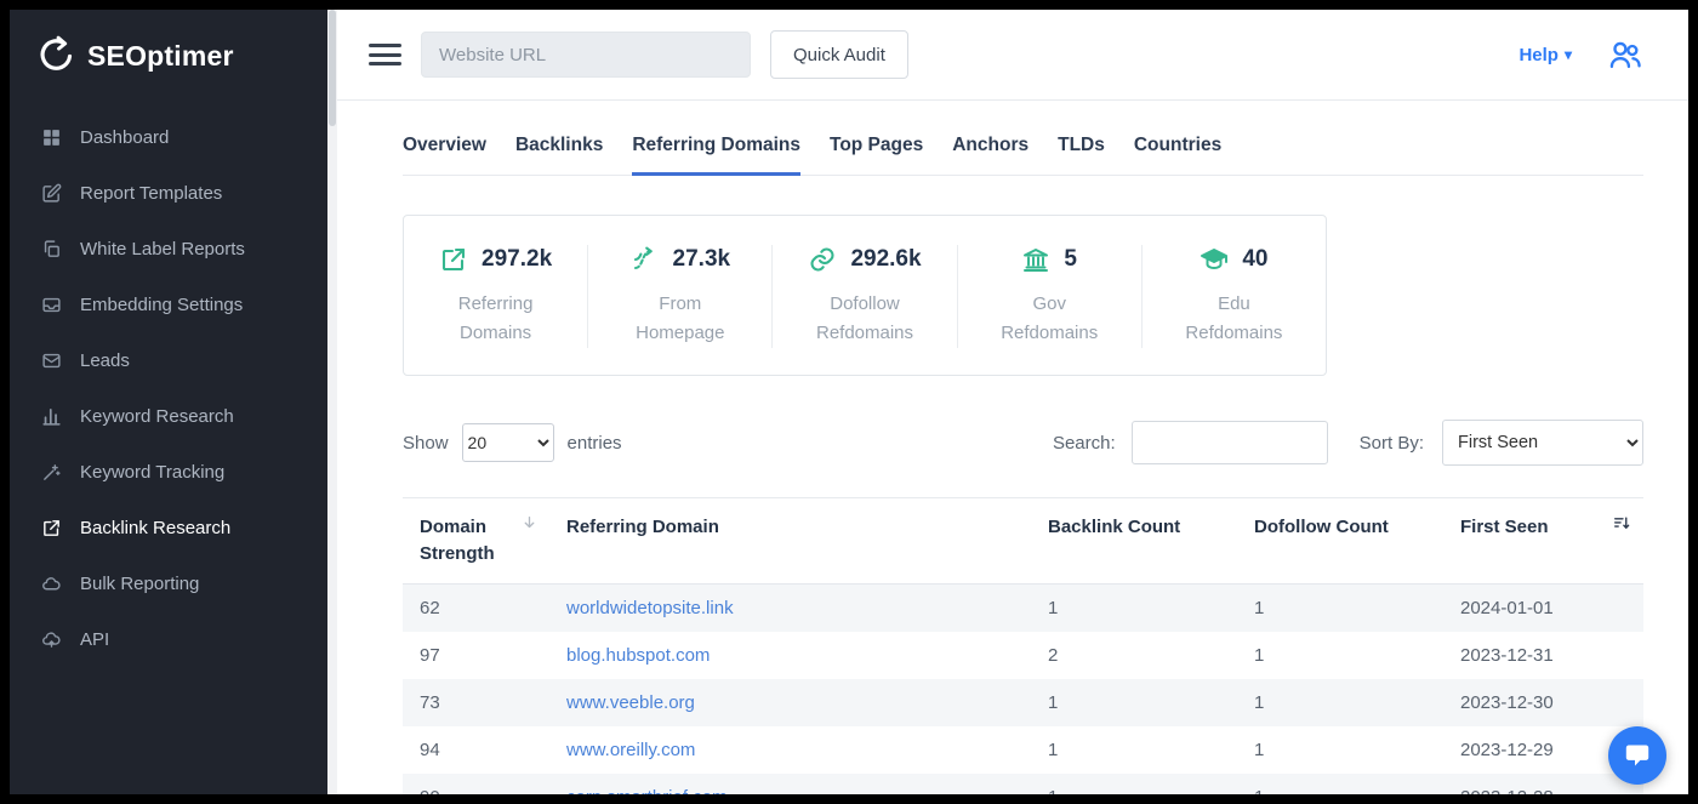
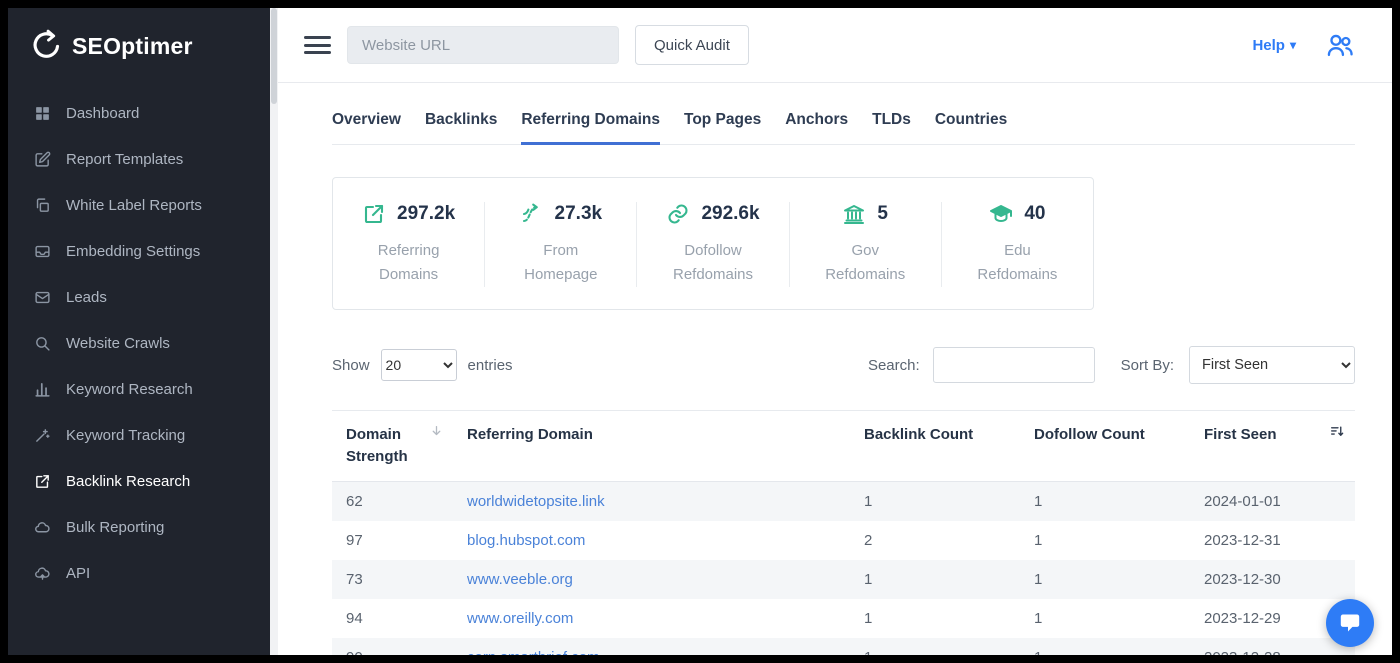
  SEOptimer
  Dashboard
  Report Templates
  White Label Reports
  Embedding Settings
  Leads
+ Website Crawls
  Keyword Research
  Keyword Tracking
  Backlink Research
  Bulk Reporting
  API
  Website URL
  Quick Audit
  Help
  ▾
  Overview
  Backlinks
  Referring Domains
  Top Pages
  Anchors
  TLDs
  Countries
  297.2k
  Referring
  Domains
  27.3k
  From
  Homepage
  292.6k
  Dofollow
  Refdomains
  5
  Gov
  Refdomains
  40
  Edu
  Refdomains
  Show
  20
  entries
  Search:
  Sort By:
  First Seen
  Domain Strength	Referring Domain	Backlink Count	Dofollow Count	First Seen
  62	worldwidetopsite.link	1	1	2024-01-01
  97	blog.hubspot.com	2	1	2023-12-31
  73	www.veeble.org	1	1	2023-12-30
  94	www.oreilly.com	1	1	2023-12-29
